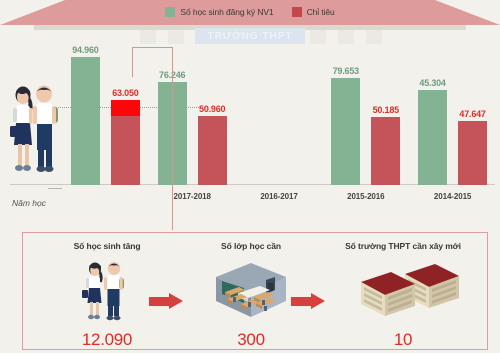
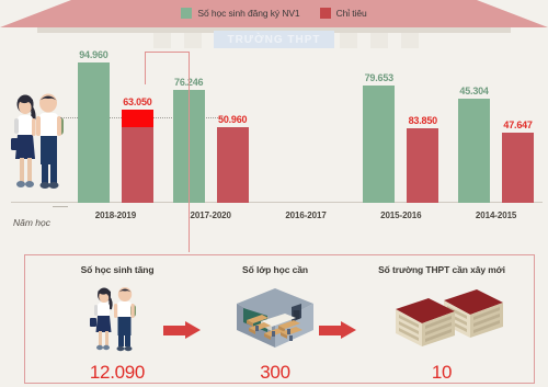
  Số học sinh đăng ký NV1
  Chỉ tiêu
  Năm học
  94.960
  63.050
+ 2018-2019
  76.246
  50.960
- 2017-2018
+ 2017-2020
  2016-2017
  79.653
- 50.185
+ 83.850
  2015-2016
  45.304
  47.647
  2014-2015
  Số học sinh tăng
  12.090
  Số lớp học cần
  300
  Số trường THPT cần xây mới
  10
